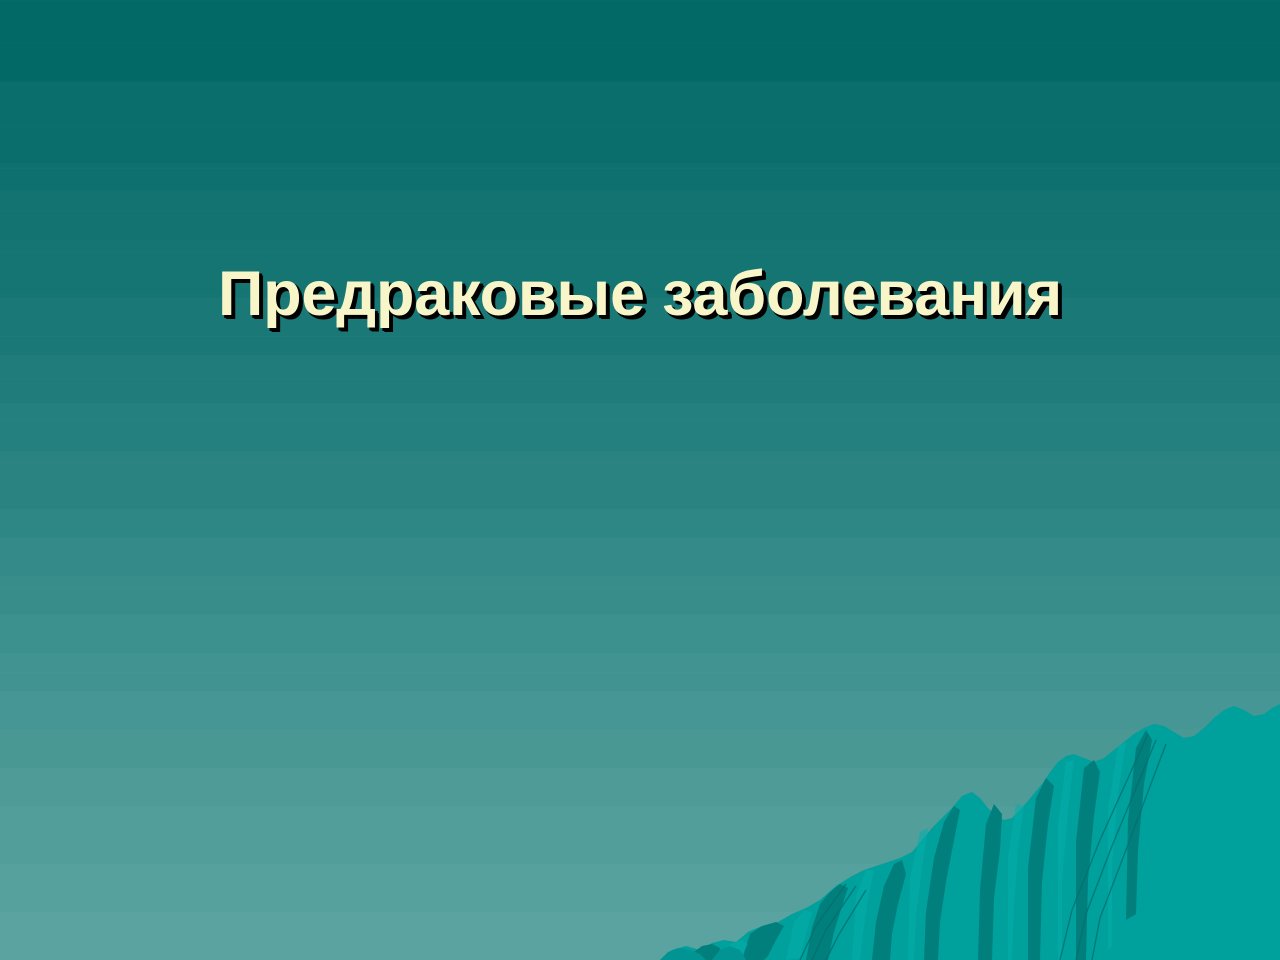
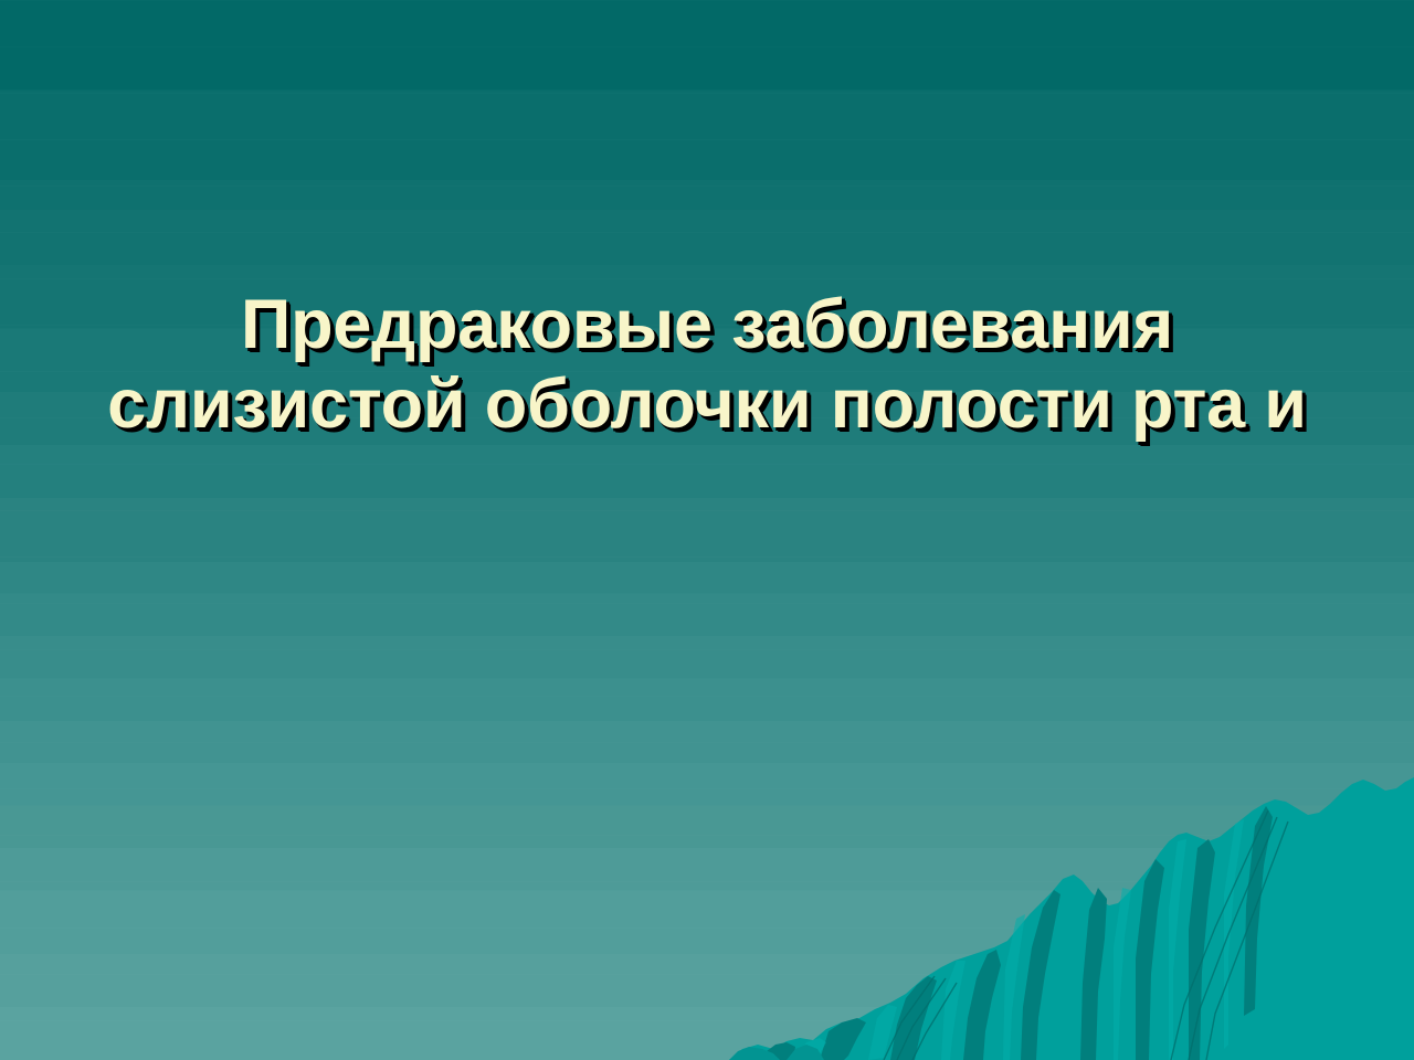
  Предраковые заболевания
+ слизистой оболочки полости рта и
